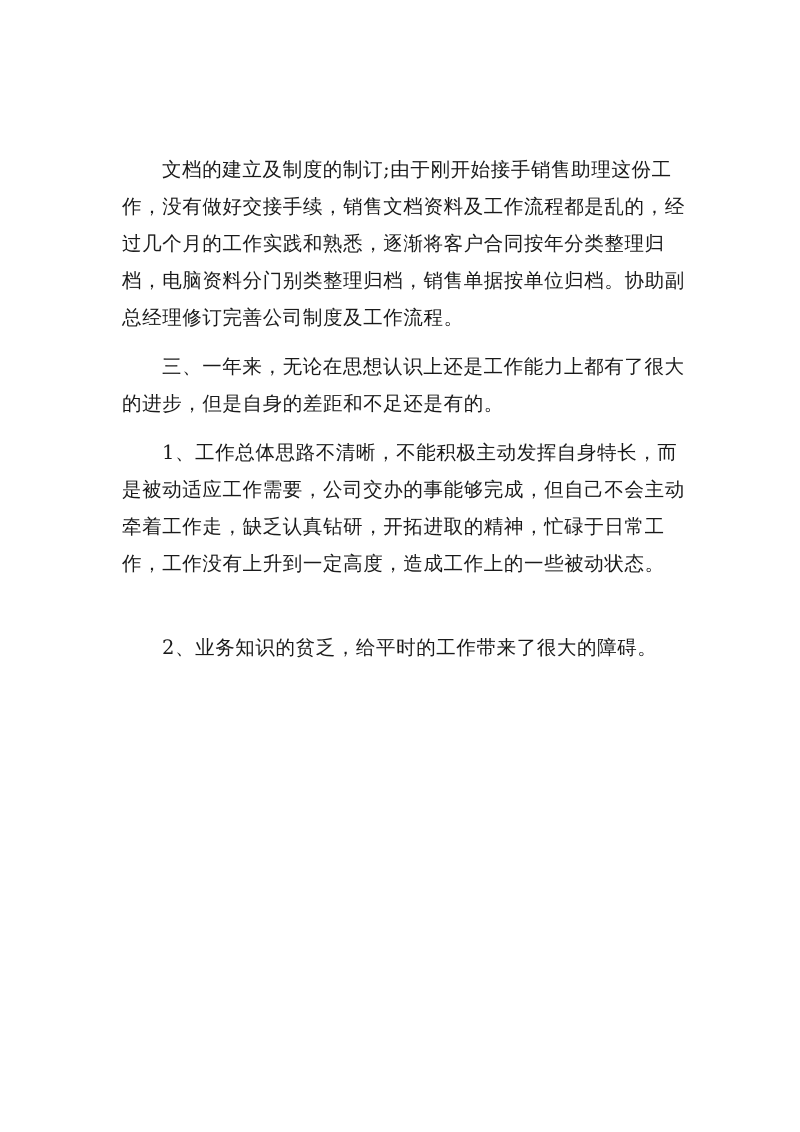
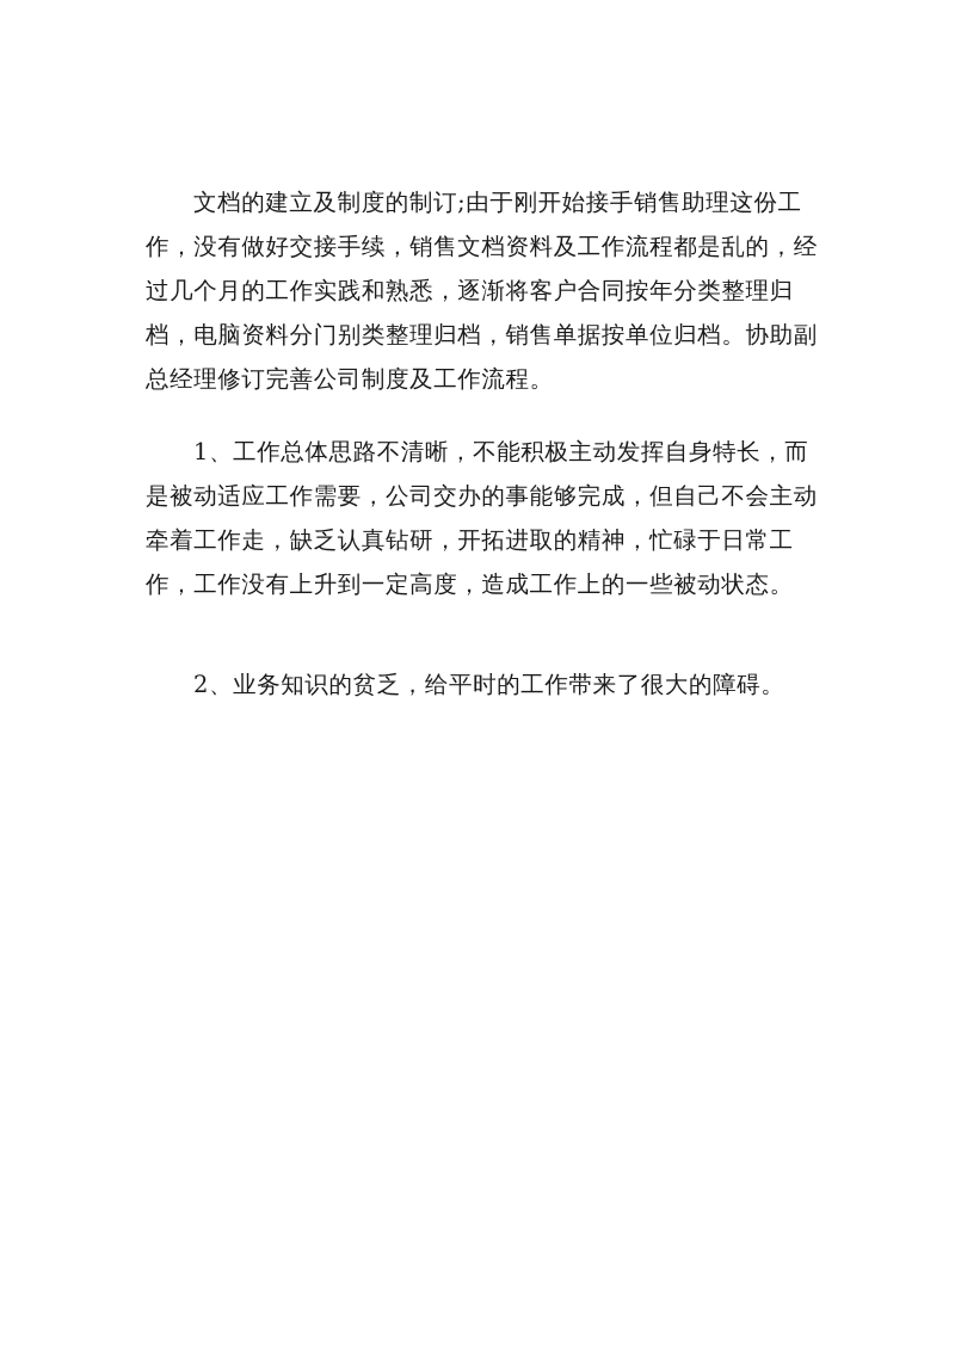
  文档的建立及制度的制订;由于刚开始接手销售助理这份工作，没有做好交接手续，销售文档资料及工作流程都是乱的，经过几个月的工作实践和熟悉，逐渐将客户合同按年分类整理归档，电脑资料分门别类整理归档，销售单据按单位归档。协助副总经理修订完善公司制度及工作流程。
- 三、一年来，无论在思想认识上还是工作能力上都有了很大的进步，但是自身的差距和不足还是有的。
  1、工作总体思路不清晰，不能积极主动发挥自身特长，而是被动适应工作需要，公司交办的事能够完成，但自己不会主动牵着工作走，缺乏认真钻研，开拓进取的精神，忙碌于日常工作，工作没有上升到一定高度，造成工作上的一些被动状态。
  2、业务知识的贫乏，给平时的工作带来了很大的障碍。
